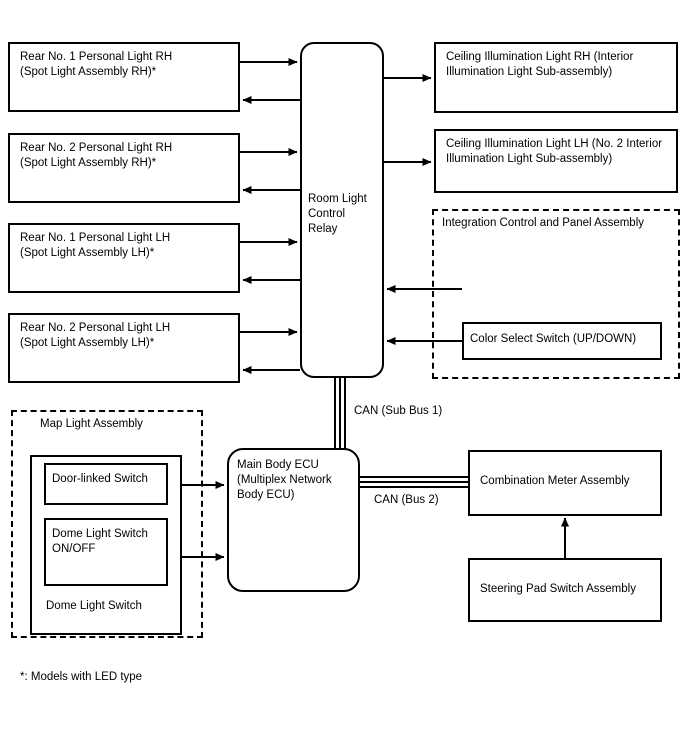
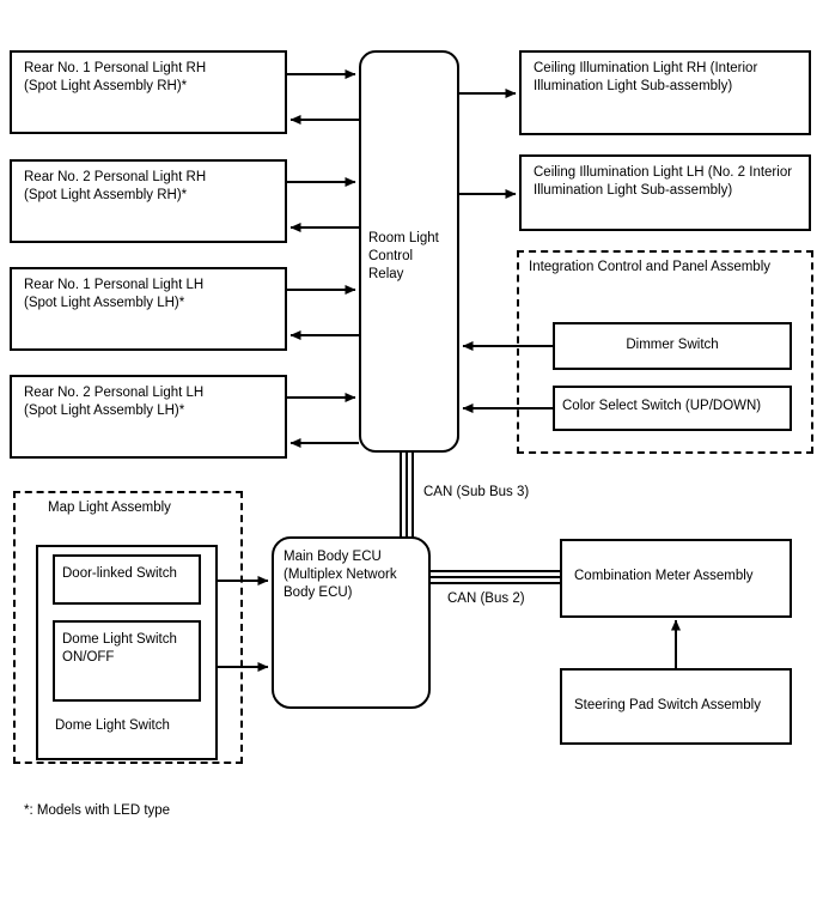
  Rear No. 1 Personal Light RH
  (Spot Light Assembly RH)*
  Rear No. 2 Personal Light RH
  (Spot Light Assembly RH)*
  Rear No. 1 Personal Light LH
  (Spot Light Assembly LH)*
  Rear No. 2 Personal Light LH
  (Spot Light Assembly LH)*
  Room Light
  Control Relay
  Ceiling Illumination Light RH (Interior
  Illumination Light Sub-assembly)
  Ceiling Illumination Light LH (No. 2 Interior
  Illumination Light Sub-assembly)
  Integration Control and Panel Assembly
+ Dimmer Switch
  Color Select Switch (UP/DOWN)
- CAN (Sub Bus 1)
+ CAN (Sub Bus 3)
  CAN (Bus 2)
  Map Light Assembly
  Dome Light Switch
  Door-linked Switch
  Dome Light Switch
  ON/OFF
  Main Body ECU
  (Multiplex Network
  Body ECU)
  Combination Meter Assembly
  Steering Pad Switch Assembly
  *: Models with LED type
